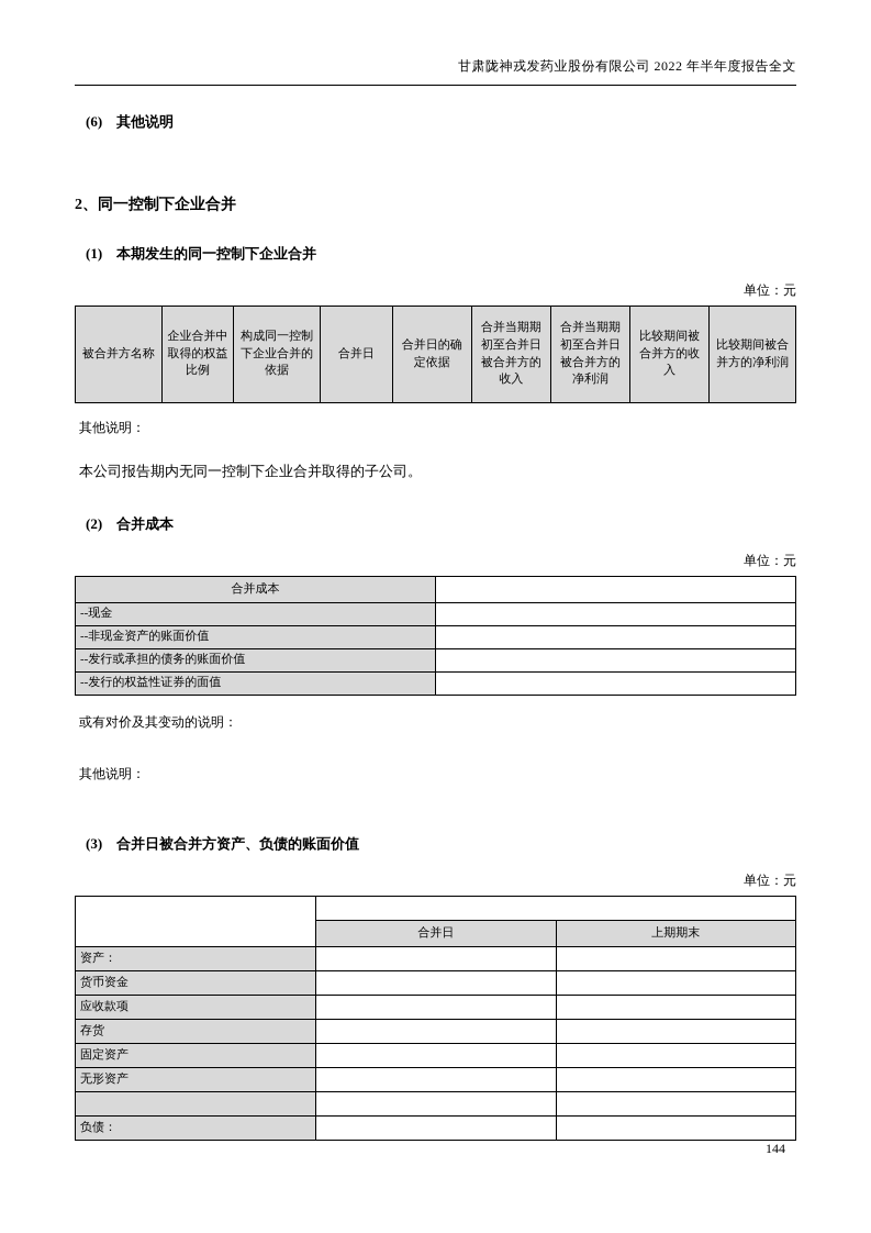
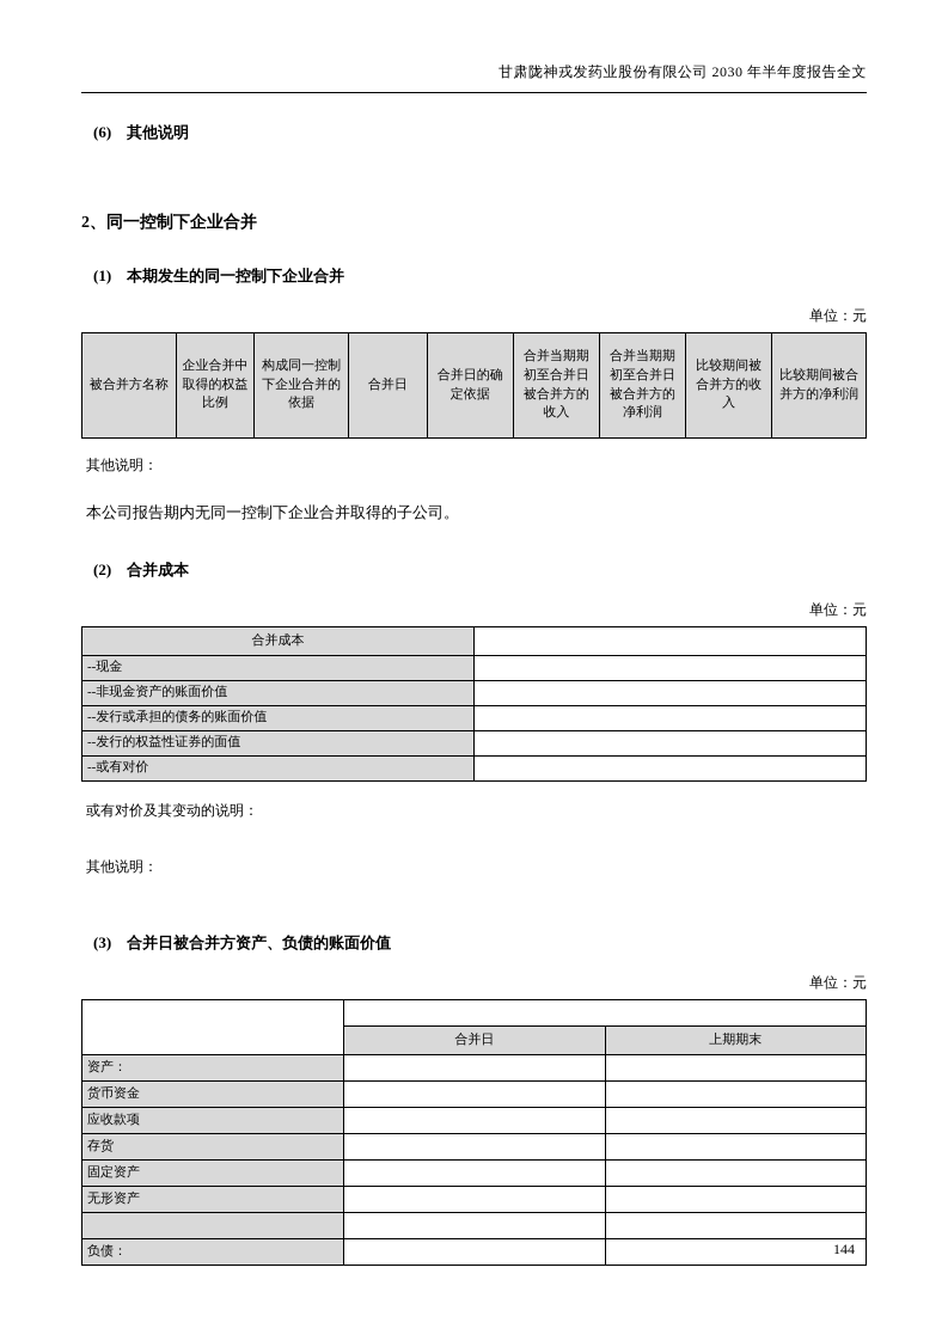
- 甘肃陇神戎发药业股份有限公司 2022 年半年度报告全文
+ 甘肃陇神戎发药业股份有限公司 2030 年半年度报告全文
  (6) 其他说明
  2、同一控制下企业合并
  (1) 本期发生的同一控制下企业合并
  单位：元
  被合并方名称	企业合并中取得的权益比例	构成同一控制下企业合并的依据	合并日	合并日的确定依据	合并当期期初至合并日被合并方的收入	合并当期期初至合并日被合并方的净利润	比较期间被合并方的收入	比较期间被合并方的净利润
  其他说明：
  本公司报告期内无同一控制下企业合并取得的子公司。
  (2) 合并成本
  单位：元
  合并成本
  --现金
  --非现金资产的账面价值
  --发行或承担的债务的账面价值
  --发行的权益性证券的面值
+ --或有对价
  或有对价及其变动的说明：
  其他说明：
  (3) 合并日被合并方资产、负债的账面价值
  单位：元
  合并日	上期期末
  资产：
  货币资金
  应收款项
  存货
  固定资产
  无形资产
  负债：
  144
